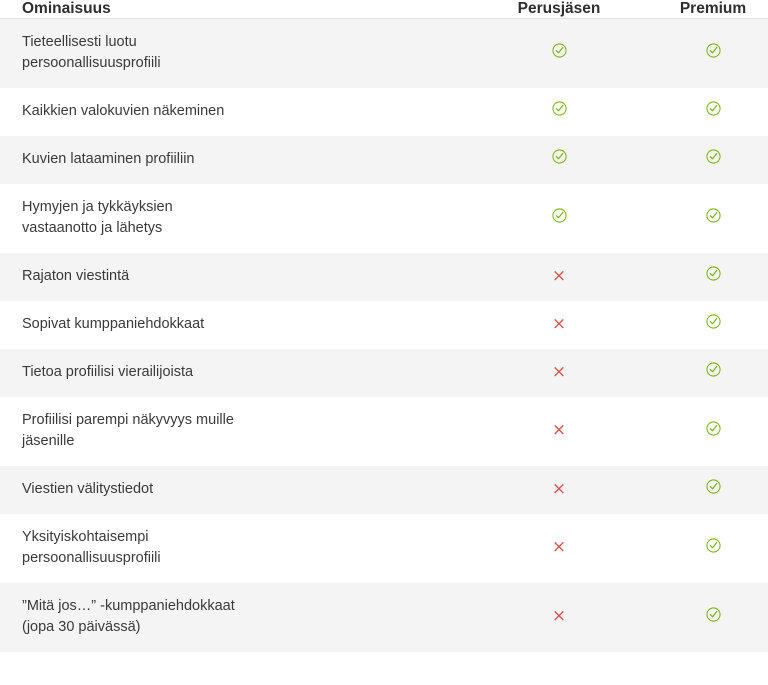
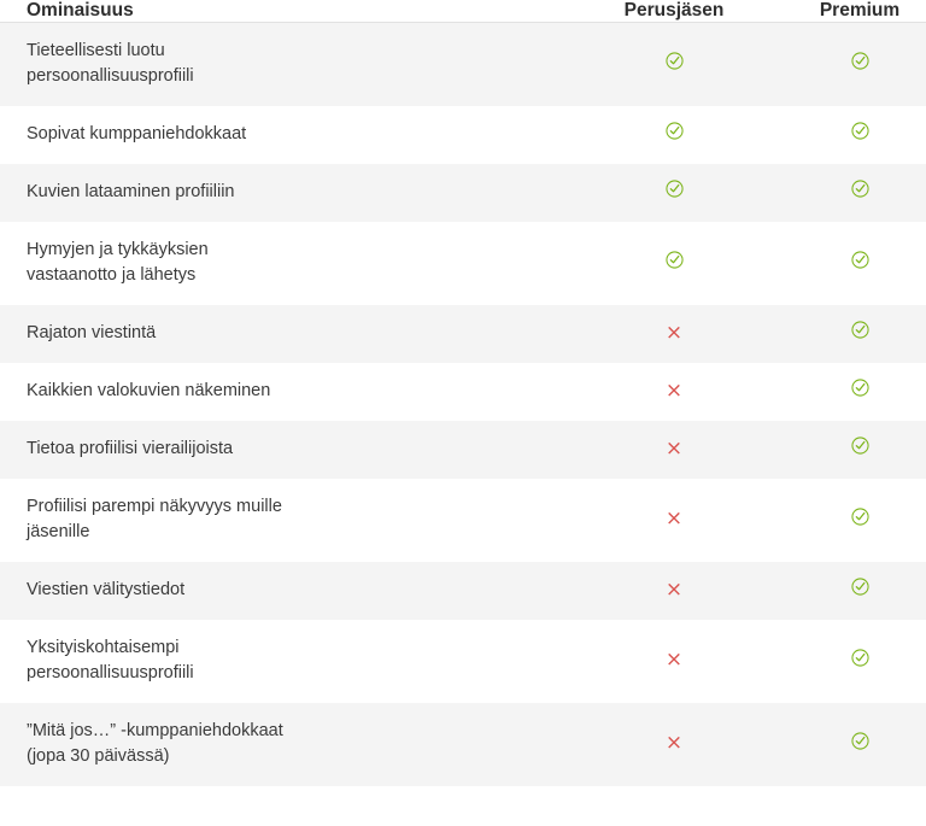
  Ominaisuus	Perusjäsen	Premium
  Tieteellisesti luotupersoonallisuusprofiili
- Kaikkien valokuvien näkeminen
+ Sopivat kumppaniehdokkaat
  Kuvien lataaminen profiiliin
  Hymyjen ja tykkäyksienvastaanotto ja lähetys
  Rajaton viestintä	×
- Sopivat kumppaniehdokkaat	×
+ Kaikkien valokuvien näkeminen	×
  Tietoa profiilisi vierailijoista	×
  Profiilisi parempi näkyvyys muillejäsenille	×
  Viestien välitystiedot	×
  Yksityiskohtaisempipersoonallisuusprofiili	×
  ”Mitä jos…” -kumppaniehdokkaat(jopa 30 päivässä)	×
